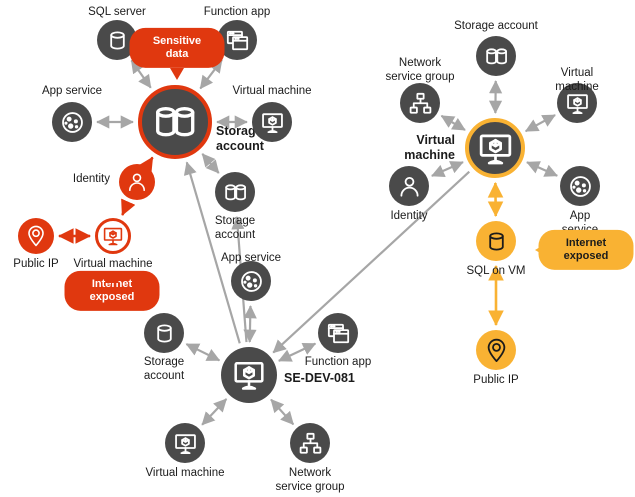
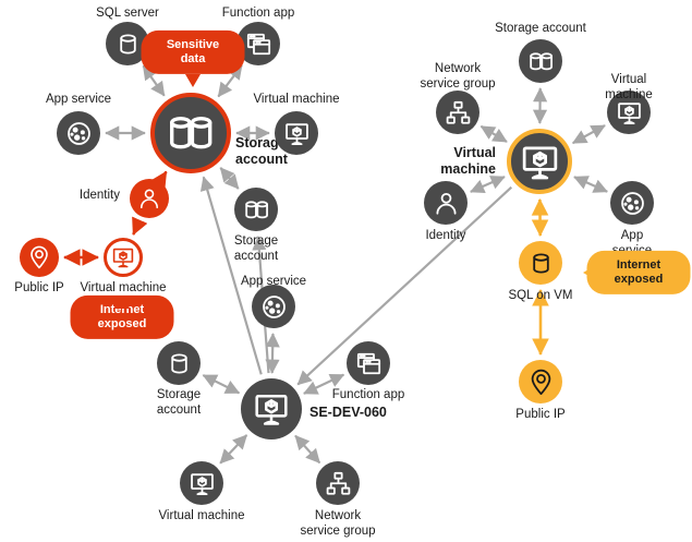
  SQL server
  Function app
  App service
  Storag
  account
  Virtual machine
  Identity
  Storage
  account
  Public IP
  Virtual machine
  App service
  Storage
  account
  Function app
- SE-DEV-081
+ SE-DEV-060
  Virtual machine
  Network
  service group
  Storage account
  Network
  service group
  Virtual machine
  Virtual
  machine
  Identity
  SQL on VM
  Public IP
  Sensitive data
  Internet exposed
  Internet exposed
